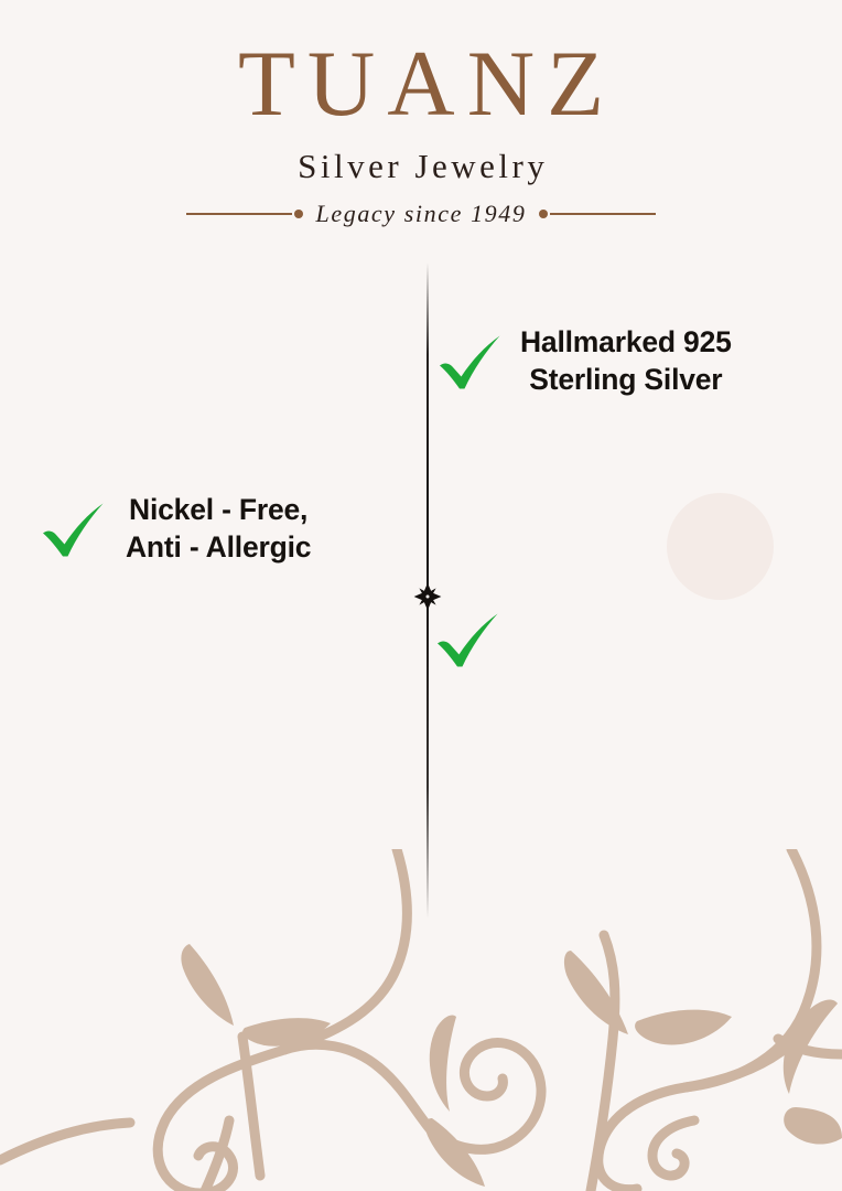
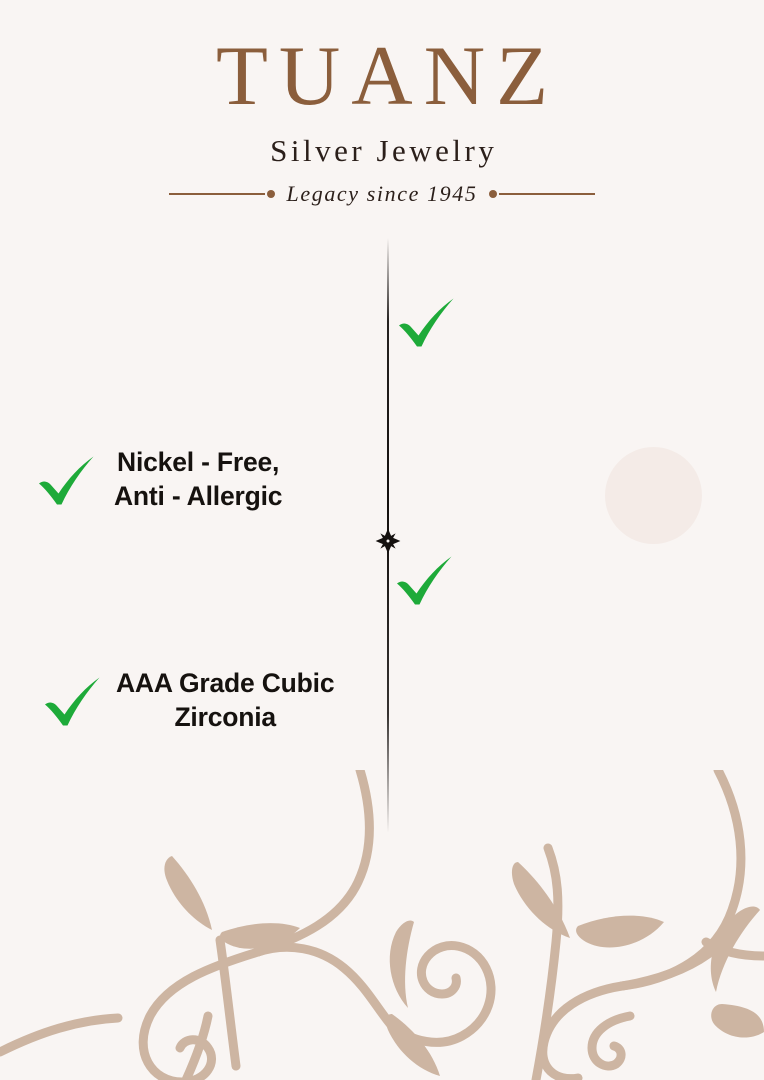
  TUANZ
  Silver Jewelry
- Legacy since 1949
+ Legacy since 1945
- Hallmarked 925
- Sterling Silver
  Nickel - Free,
  Anti - Allergic
+ AAA Grade Cubic
+ Zirconia
